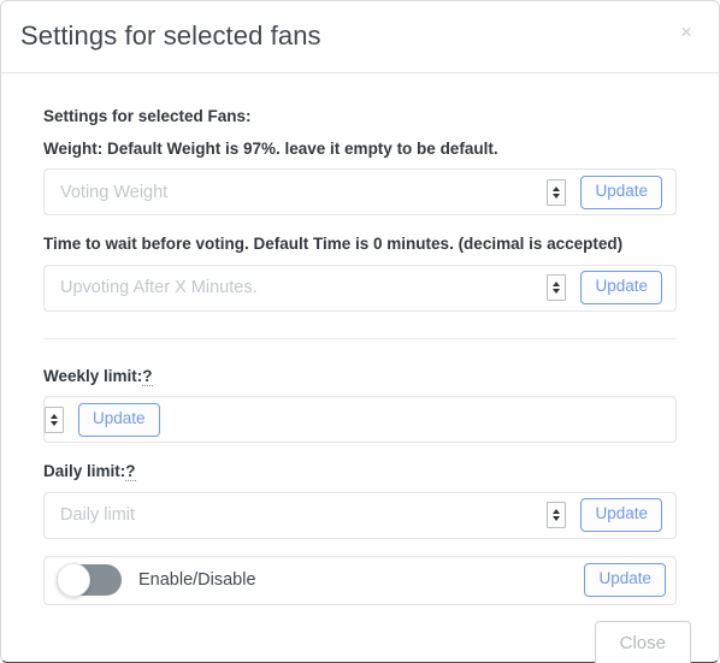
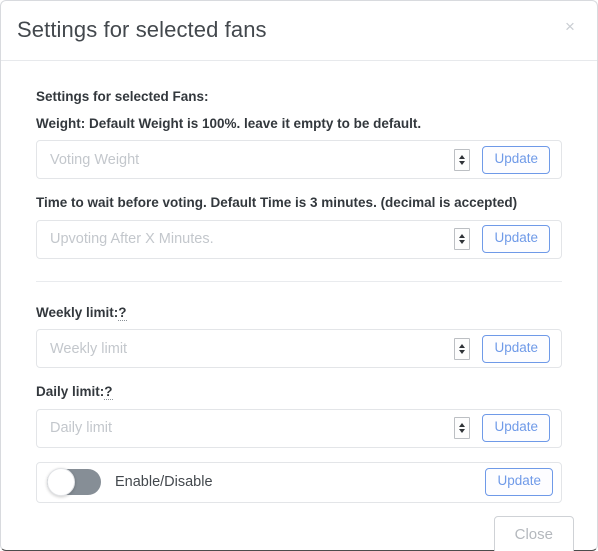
  Settings for selected fans
  ×
  Settings for selected Fans:
- Weight: Default Weight is 97%. leave it empty to be default.
+ Weight: Default Weight is 100%. leave it empty to be default.
  Voting Weight
  Update
- Time to wait before voting. Default Time is 0 minutes. (decimal is accepted)
+ Time to wait before voting. Default Time is 3 minutes. (decimal is accepted)
  Upvoting After X Minutes.
  Update
  Weekly limit:?
+ Weekly limit
  Update
  Daily limit:?
  Daily limit
  Update
  Enable/Disable
  Update
  Close
